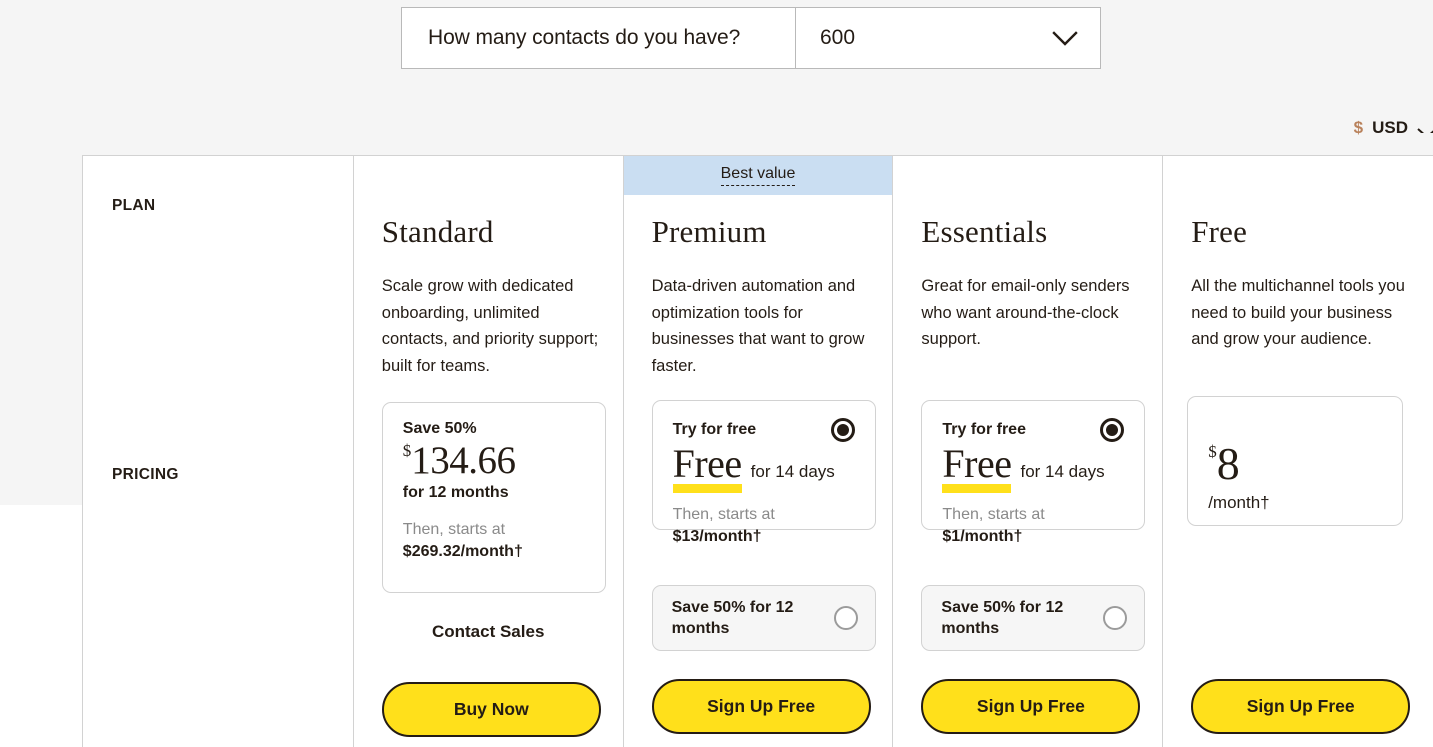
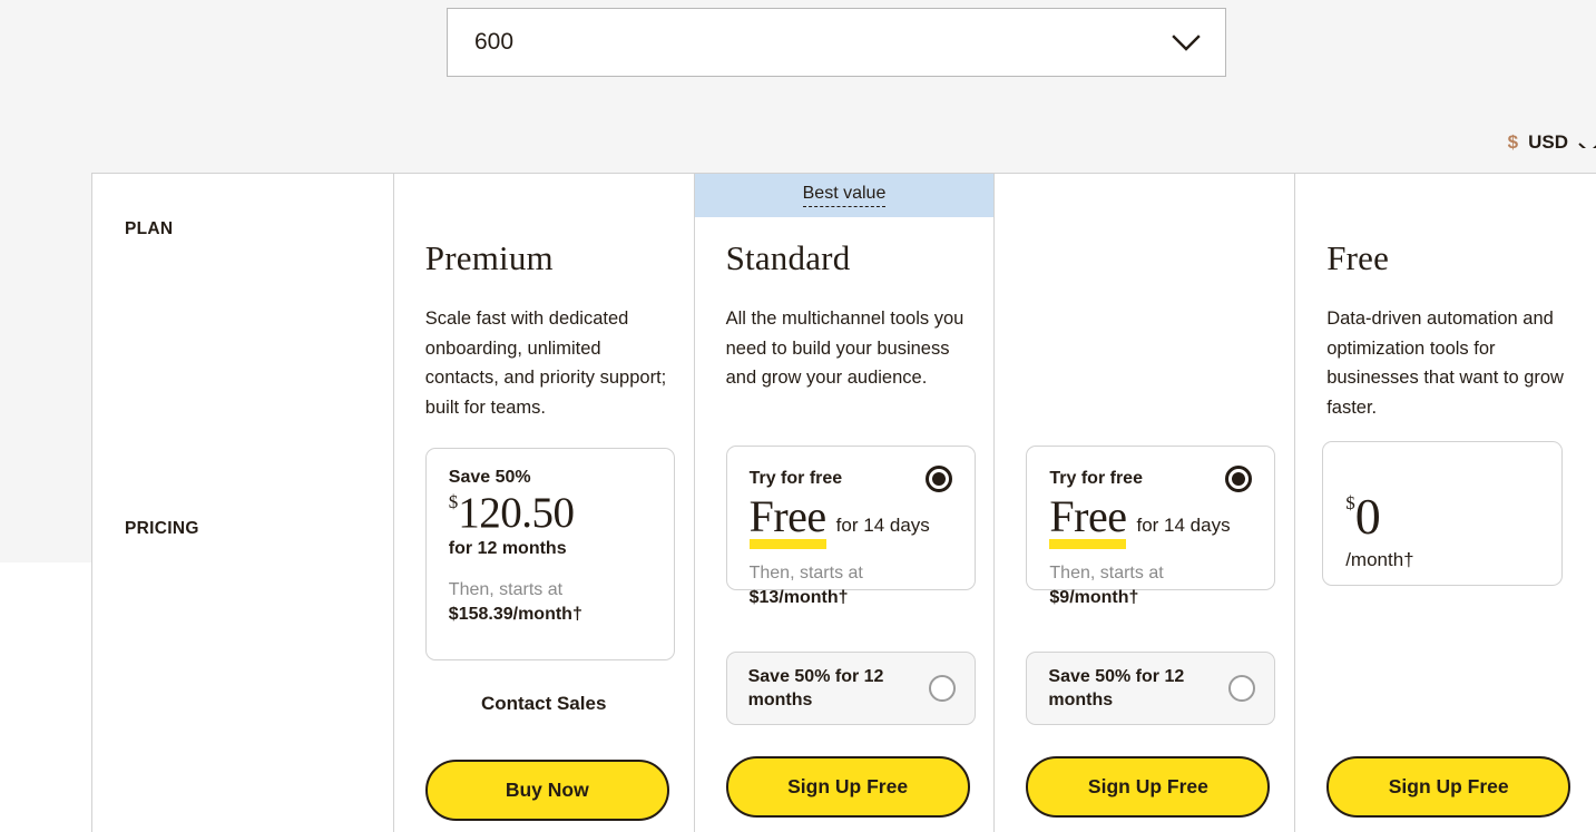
- How many contacts do you have?
  600
  $
  USD
  PLAN
  PRICING
- Standard
+ Premium
- Scale grow with dedicated onboarding, unlimited contacts, and priority support; built for teams.
+ Scale fast with dedicated onboarding, unlimited contacts, and priority support; built for teams.
  Save 50%
- $134.66
+ $120.50
  for 12 months
  Then, starts at
- $269.32/month†
+ $158.39/month†
  Contact Sales
  Buy Now
  Best value
- Premium
+ Standard
- Data-driven automation and optimization tools for businesses that want to grow faster.
+ All the multichannel tools you need to build your business and grow your audience.
  Try for free
  Free
  for 14 days
  Then, starts at
  $13/month†
  Save 50% for 12 months
  Sign Up Free
- Essentials
- Great for email-only senders who want around-the-clock support.
  Try for free
  Free
  for 14 days
  Then, starts at
- $1/month†
+ $9/month†
  Save 50% for 12 months
  Sign Up Free
  Free
- All the multichannel tools you need to build your business and grow your audience.
+ Data-driven automation and optimization tools for businesses that want to grow faster.
- $8
+ $0
  /month†
  Sign Up Free
